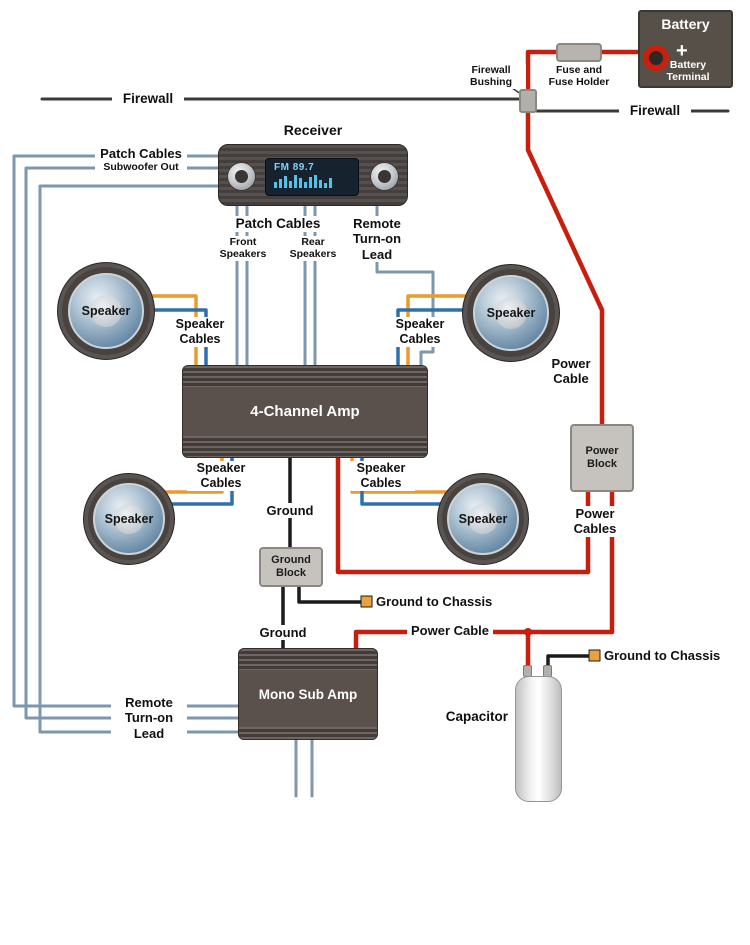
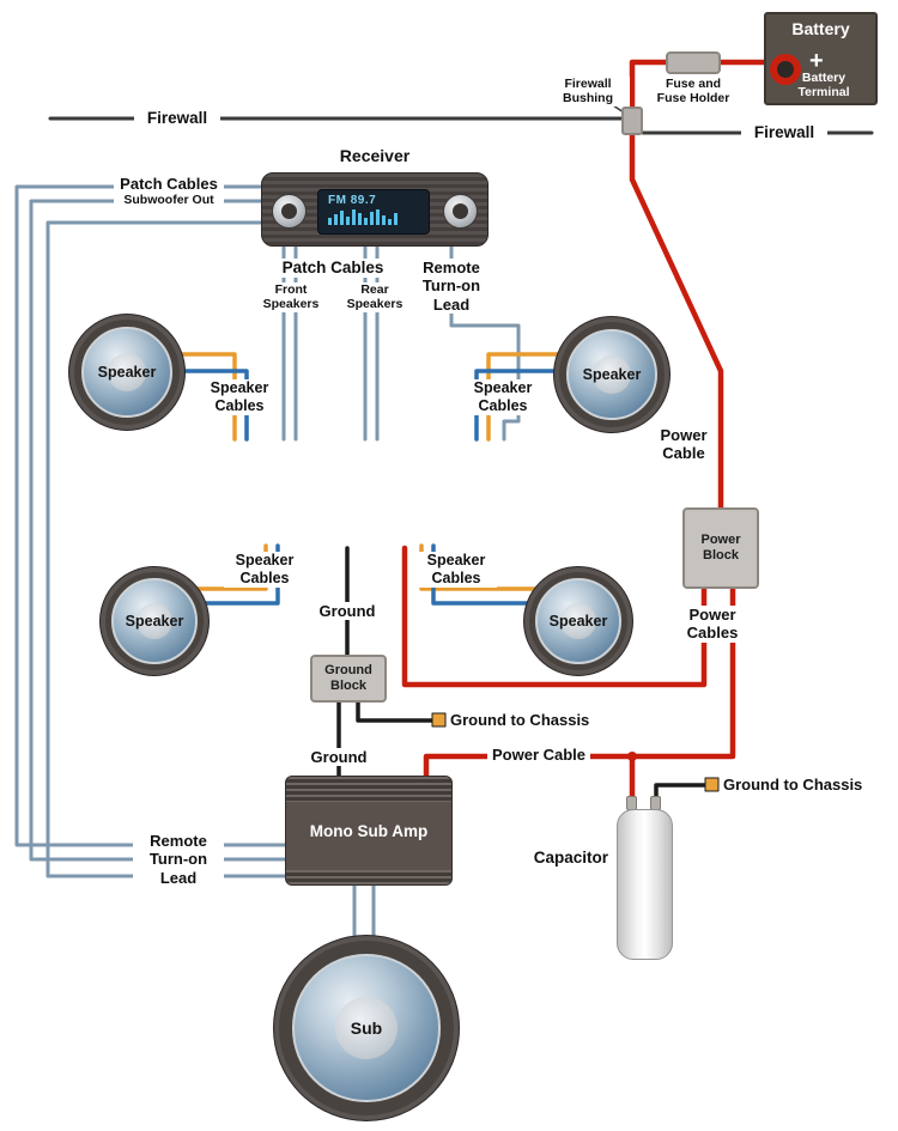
  Battery
  +
  Battery
  Terminal
  FM 89.7
- 4-Channel Amp
  Mono Sub Amp
  Ground
  Block
  Power
  Block
  Speaker
  Speaker
  Speaker
  Speaker
+ Sub
  Receiver
  Patch Cables
  Subwoofer Out
  Firewall
  Firewall
  Firewall
  Bushing
  Fuse and
  Fuse Holder
  Patch Cables
  Front
  Speakers
  Rear
  Speakers
  Remote
  Turn-on
  Lead
  Speaker
  Cables
  Speaker
  Cables
  Speaker
  Cables
  Speaker
  Cables
  Ground
  Ground
  Ground to Chassis
  Ground to Chassis
  Power
  Cable
  Power
  Cables
  Power Cable
  Remote
  Turn-on
  Lead
  Capacitor
